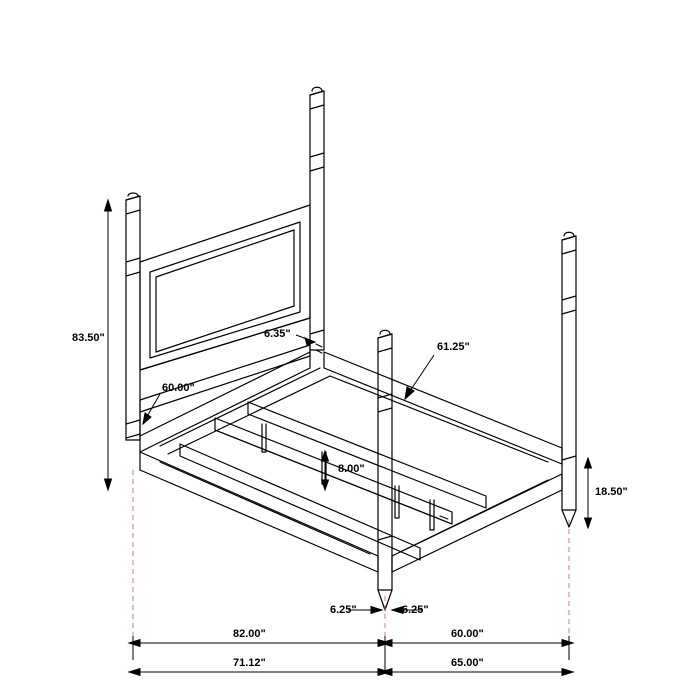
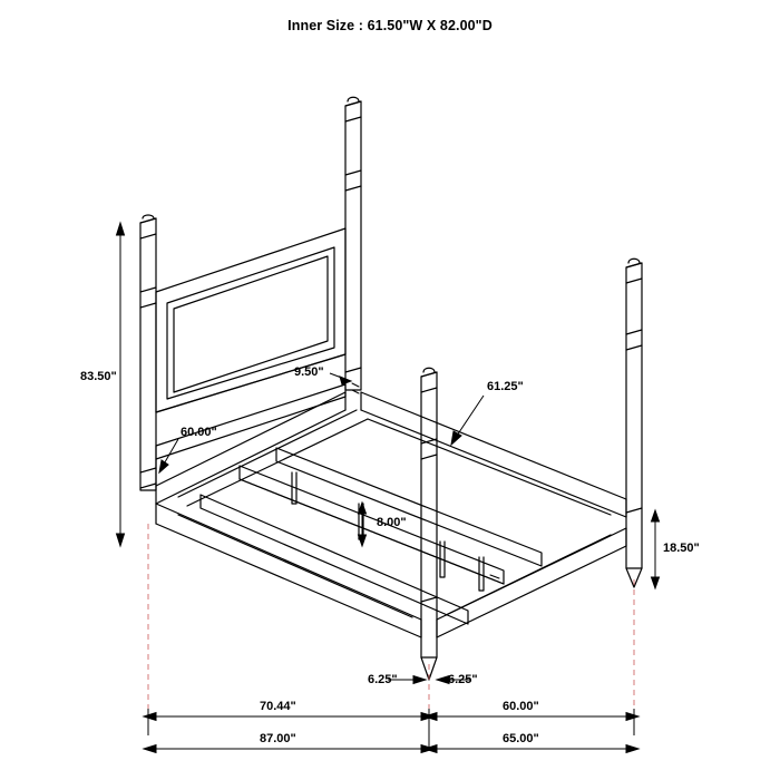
+ Inner Size : 61.50"W X 82.00"D
  83.50"
- 6.35"
+ 9.50"
  60.00"
  61.25"
  8.00"
  18.50"
  6.25"
  6.25"
- 82.00"
+ 70.44"
  60.00"
- 71.12"
+ 87.00"
  65.00"
